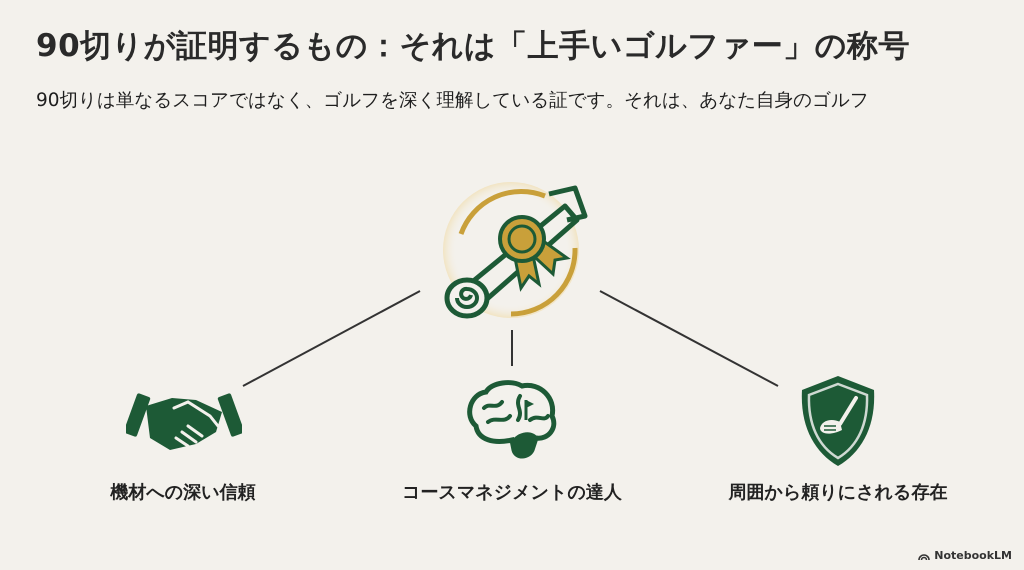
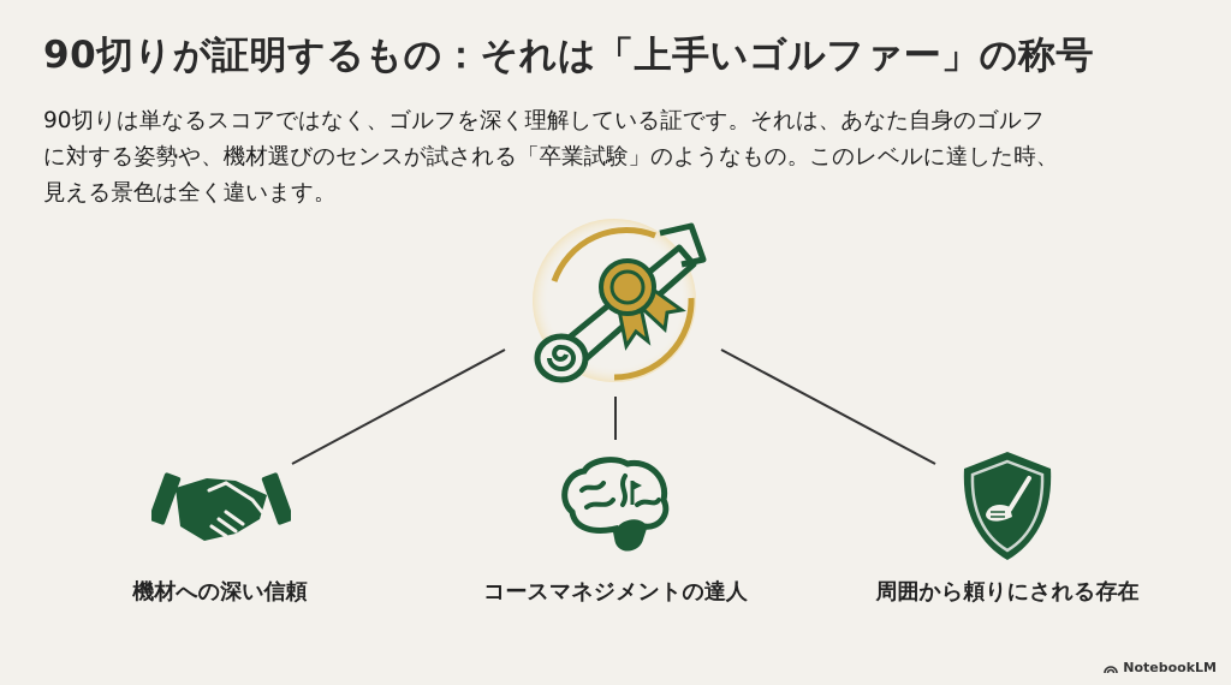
  90切りが証明するもの：それは「上手いゴルファー」の称号
  90切りは単なるスコアではなく、ゴルフを深く理解している証です。それは、あなた自身のゴルフ
+ に対する姿勢や、機材選びのセンスが試される「卒業試験」のようなもの。このレベルに達した時、
+ 見える景色は全く違います。
  機材への深い信頼
  コースマネジメントの達人
  周囲から頼りにされる存在
  NotebookLM
